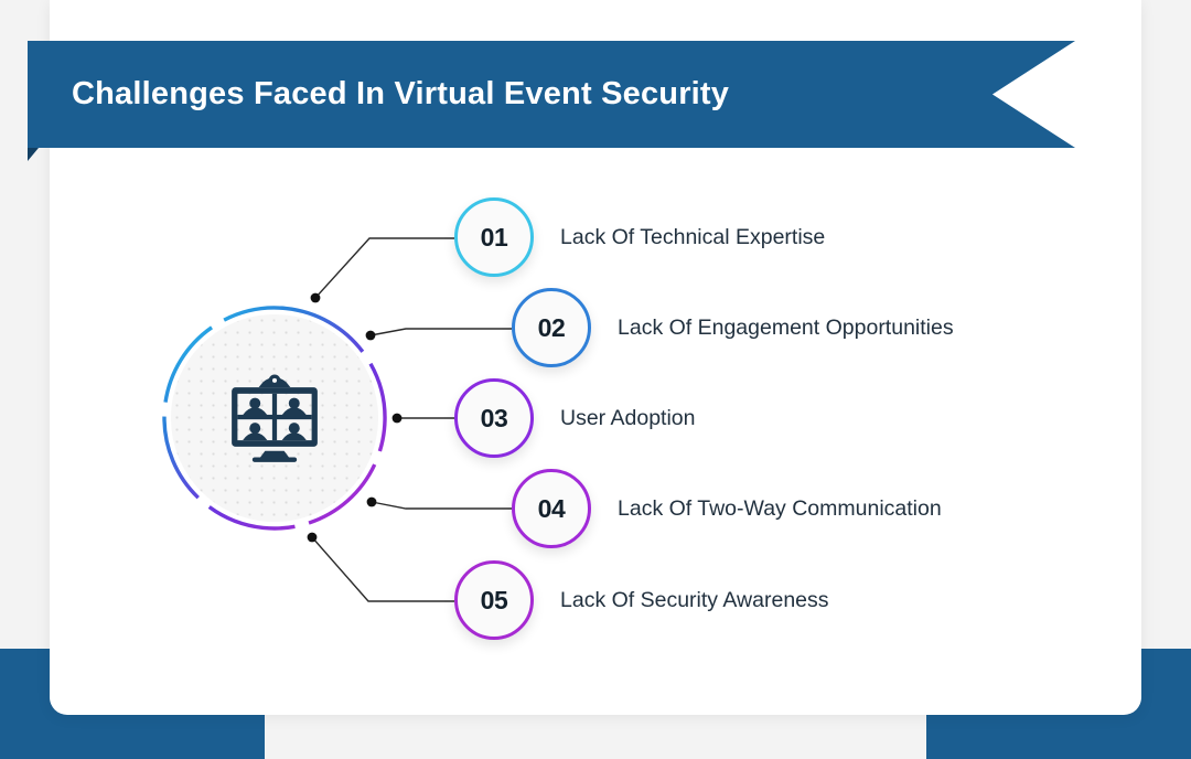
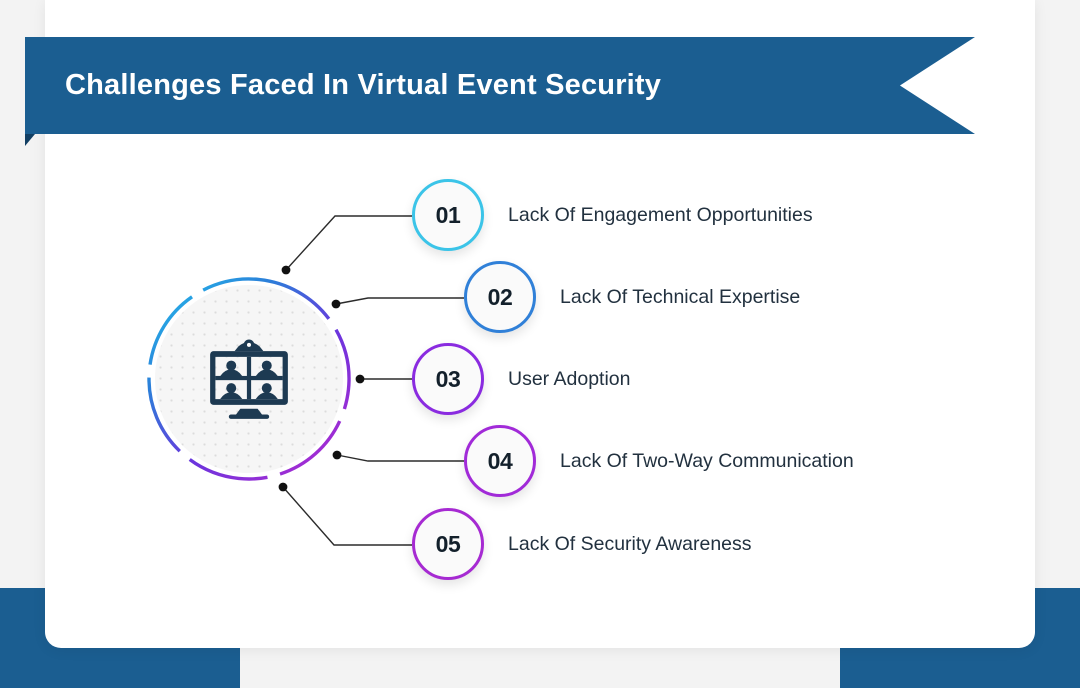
  Challenges Faced In Virtual Event Security
  01
- Lack Of Technical Expertise
+ Lack Of Engagement Opportunities
  02
- Lack Of Engagement Opportunities
+ Lack Of Technical Expertise
  03
  User Adoption
  04
  Lack Of Two-Way Communication
  05
  Lack Of Security Awareness
